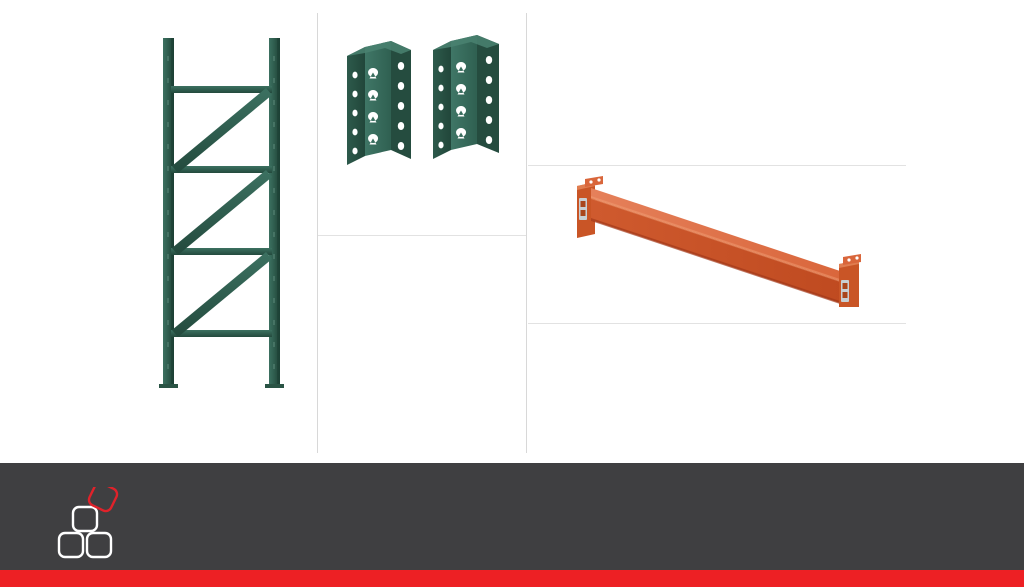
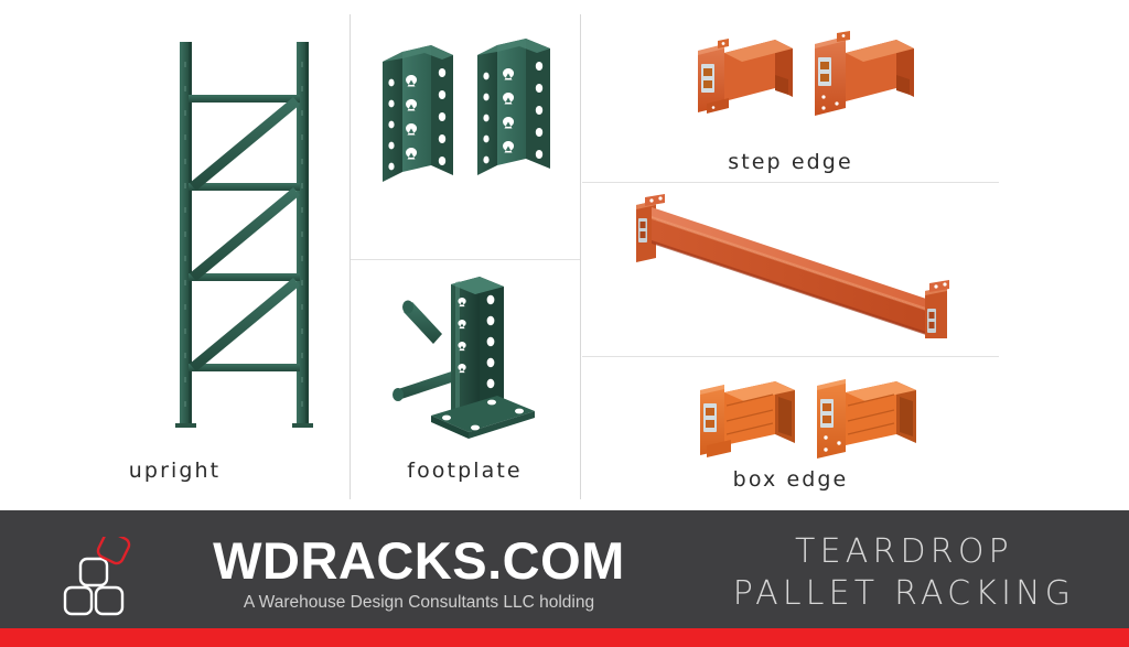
+ upright
+ footplate
+ step edge
+ box edge
+ WDRACKS.COM
+ A Warehouse Design Consultants LLC holding
+ TEARDROP
+ PALLET RACKING
